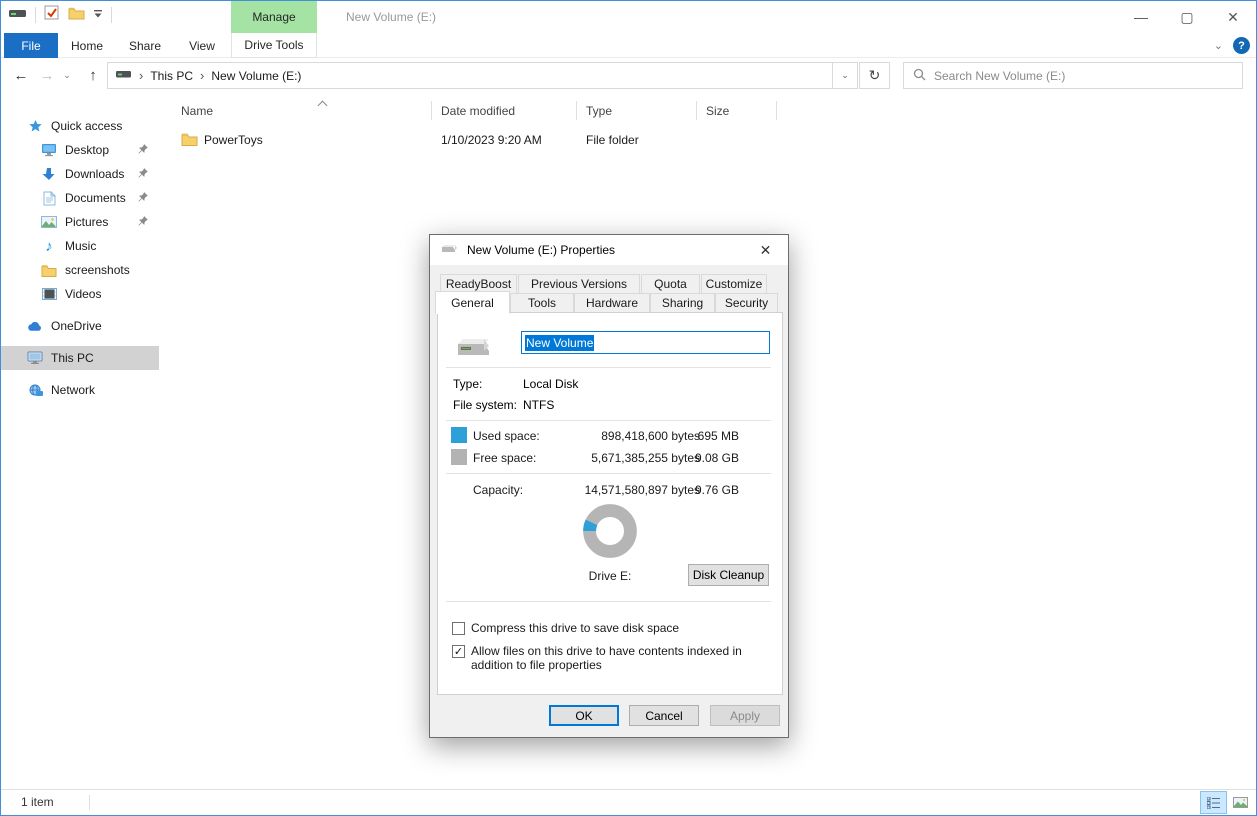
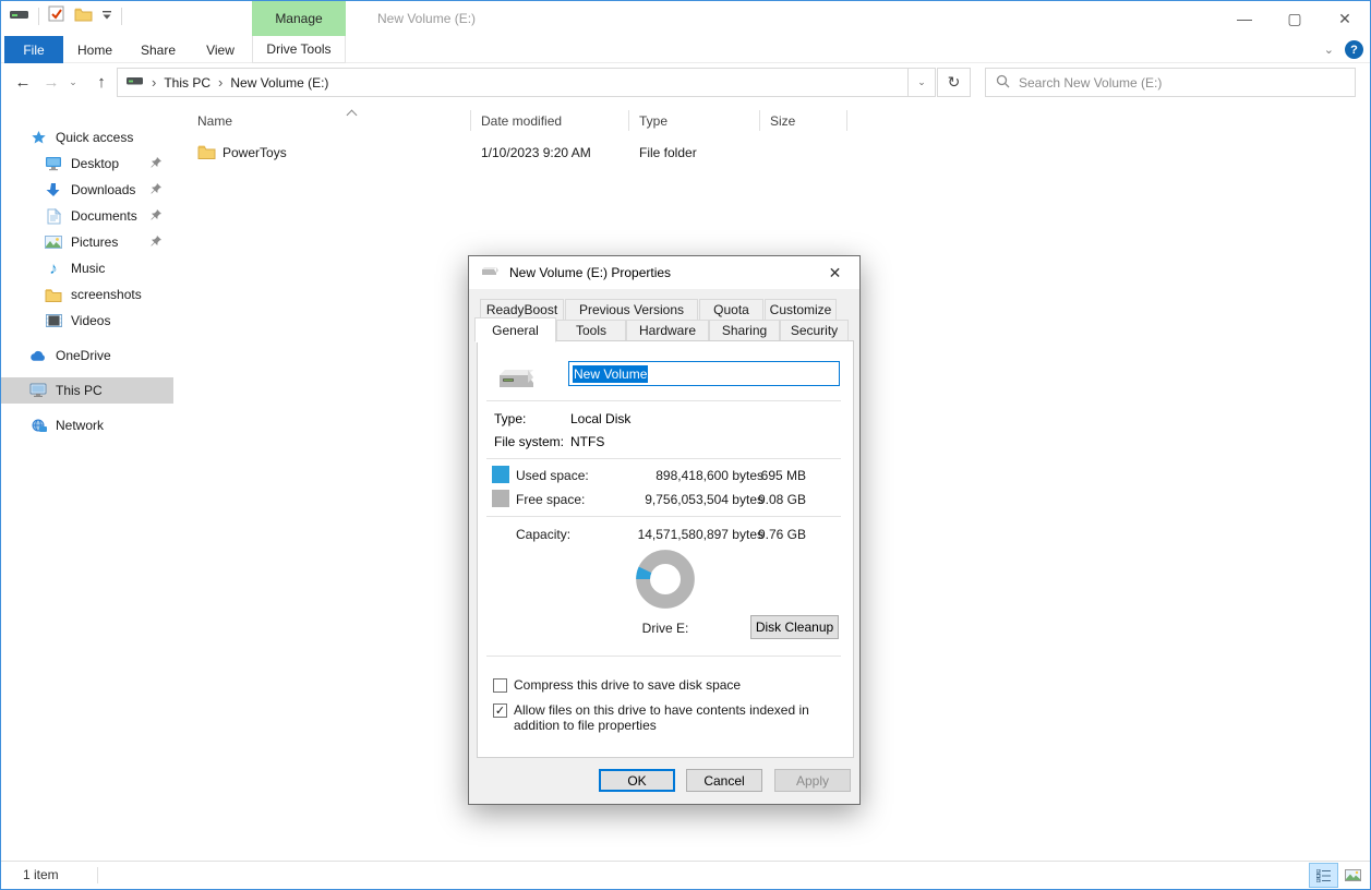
  Manage
  New Volume (E:)
  —
  ▢
  ✕
  File
  Home
  Share
  View
  Drive Tools
  ⌄
  ?
  ←
  →
  ⌄
  ↑
  ›
  This PC
  ›
  New Volume (E:)
  ⌄
  ↻
  Search New Volume (E:)
  Quick access
  Desktop
  Downloads
  Documents
  Pictures
  ♪
  Music
  screenshots
  Videos
  OneDrive
  This PC
  Network
  Name
  Date modified
  Type
  Size
  PowerToys
  1/10/2023 9:20 AM
  File folder
  1 item
  New Volume (E:) Properties
  ✕
  ReadyBoost
  Previous Versions
  Quota
  Customize
  General
  Tools
  Hardware
  Sharing
  Security
  New Volume
  Type:
  Local Disk
  File system:
  NTFS
  Used space:
  898,418,600 bytes
  695 MB
  Free space:
- 5,671,385,255 bytes
+ 9,756,053,504 bytes
  9.08 GB
  Capacity:
  14,571,580,897 bytes
  9.76 GB
  Drive E:
  Disk Cleanup
  Compress this drive to save disk space
  ✓
  Allow files on this drive to have contents indexed in addition to file properties
  OK
  Cancel
  Apply
